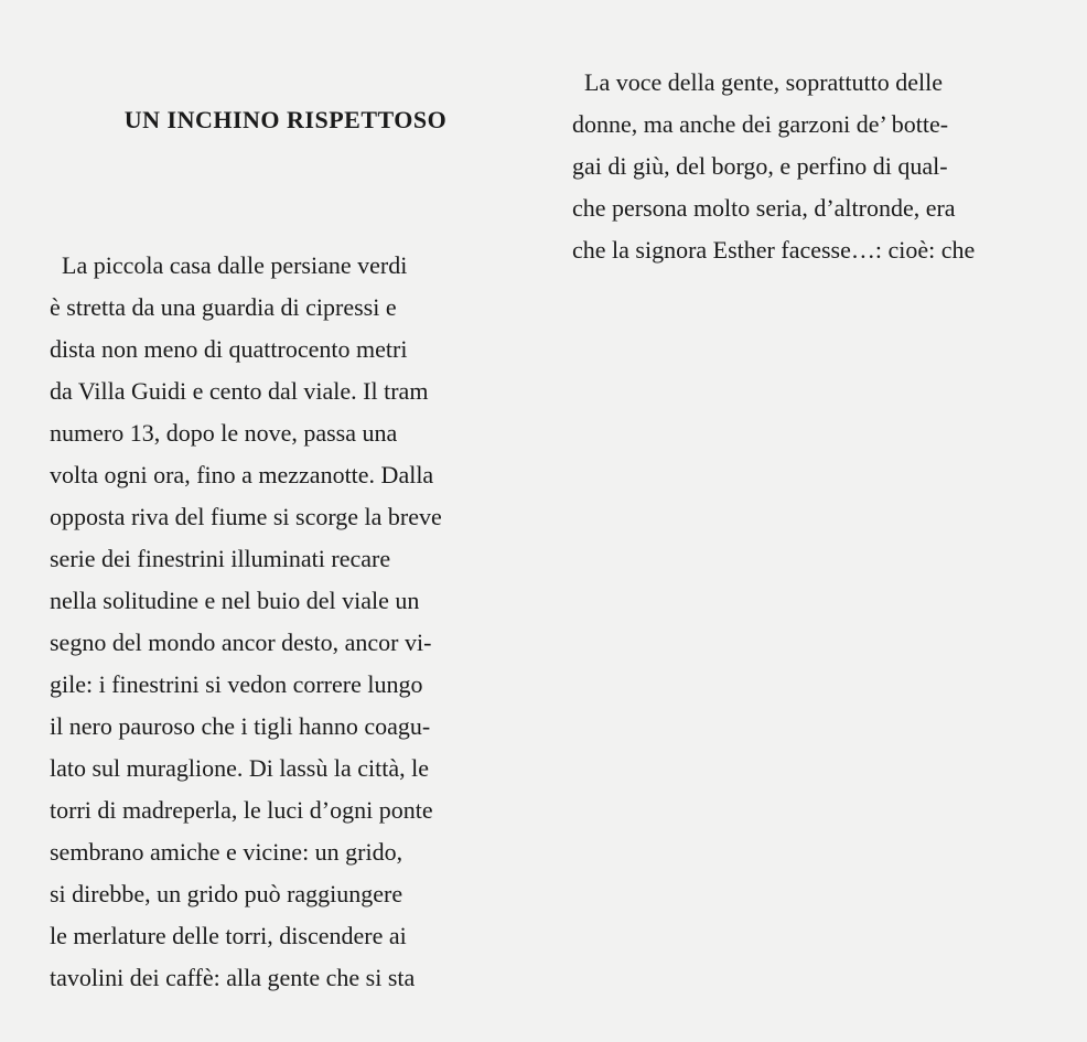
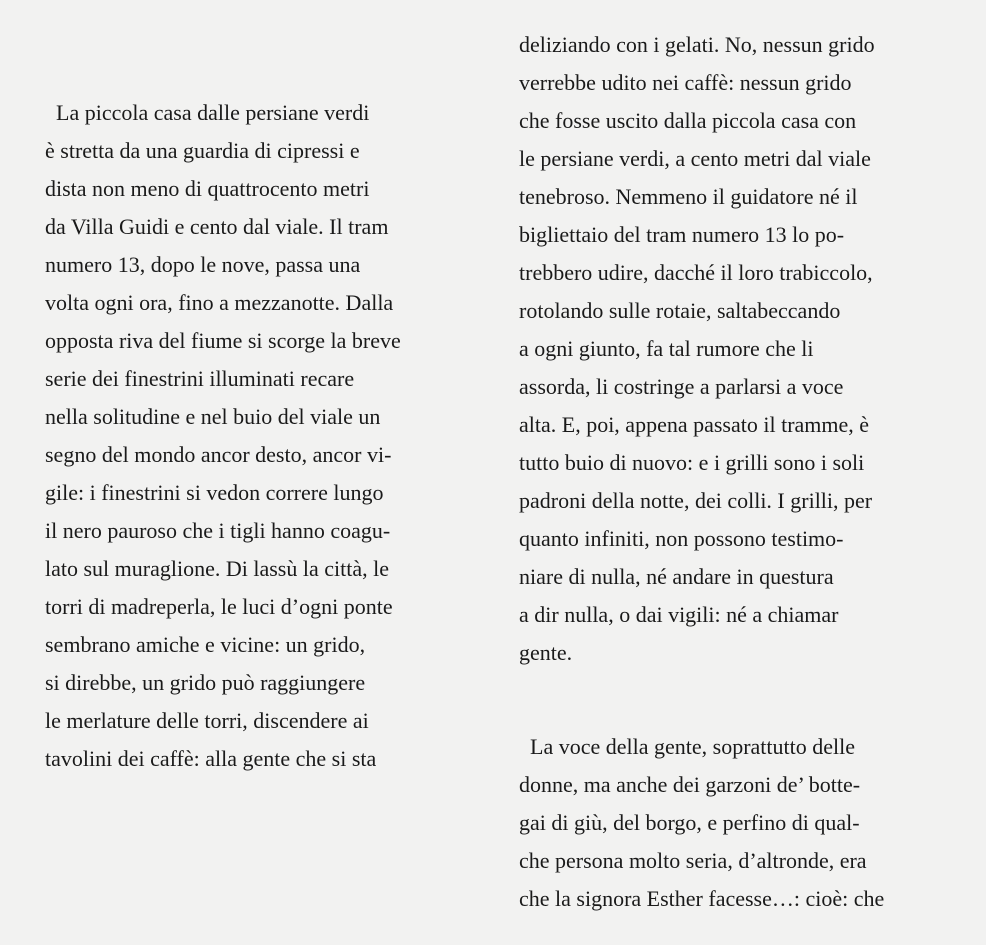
- UN INCHINO RISPETTOSO
  La piccola casa dalle persiane verdi
  è stretta da una guardia di cipressi e
  dista non meno di quattrocento metri
  da Villa Guidi e cento dal viale. Il tram
  numero 13, dopo le nove, passa una
  volta ogni ora, fino a mezzanotte. Dalla
  opposta riva del fiume si scorge la breve
  serie dei finestrini illuminati recare
  nella solitudine e nel buio del viale un
  segno del mondo ancor desto, ancor vi-
  gile: i finestrini si vedon correre lungo
  il nero pauroso che i tigli hanno coagu-
  lato sul muraglione. Di lassù la città, le
  torri di madreperla, le luci d’ogni ponte
  sembrano amiche e vicine: un grido,
  si direbbe, un grido può raggiungere
  le merlature delle torri, discendere ai
  tavolini dei caffè: alla gente che si sta
+ deliziando con i gelati. No, nessun grido
+ verrebbe udito nei caffè: nessun grido
+ che fosse uscito dalla piccola casa con
+ le persiane verdi, a cento metri dal viale
+ tenebroso. Nemmeno il guidatore né il
+ bigliettaio del tram numero 13 lo po-
+ trebbero udire, dacché il loro trabiccolo,
+ rotolando sulle rotaie, saltabeccando
+ a ogni giunto, fa tal rumore che li
+ assorda, li costringe a parlarsi a voce
+ alta. E, poi, appena passato il tramme, è
+ tutto buio di nuovo: e i grilli sono i soli
+ padroni della notte, dei colli. I grilli, per
+ quanto infiniti, non possono testimo-
+ niare di nulla, né andare in questura
+ a dir nulla, o dai vigili: né a chiamar
+ gente.
  La voce della gente, soprattutto delle
  donne, ma anche dei garzoni de’ botte-
  gai di giù, del borgo, e perfino di qual-
  che persona molto seria, d’altronde, era
  che la signora Esther facesse…: cioè: che
